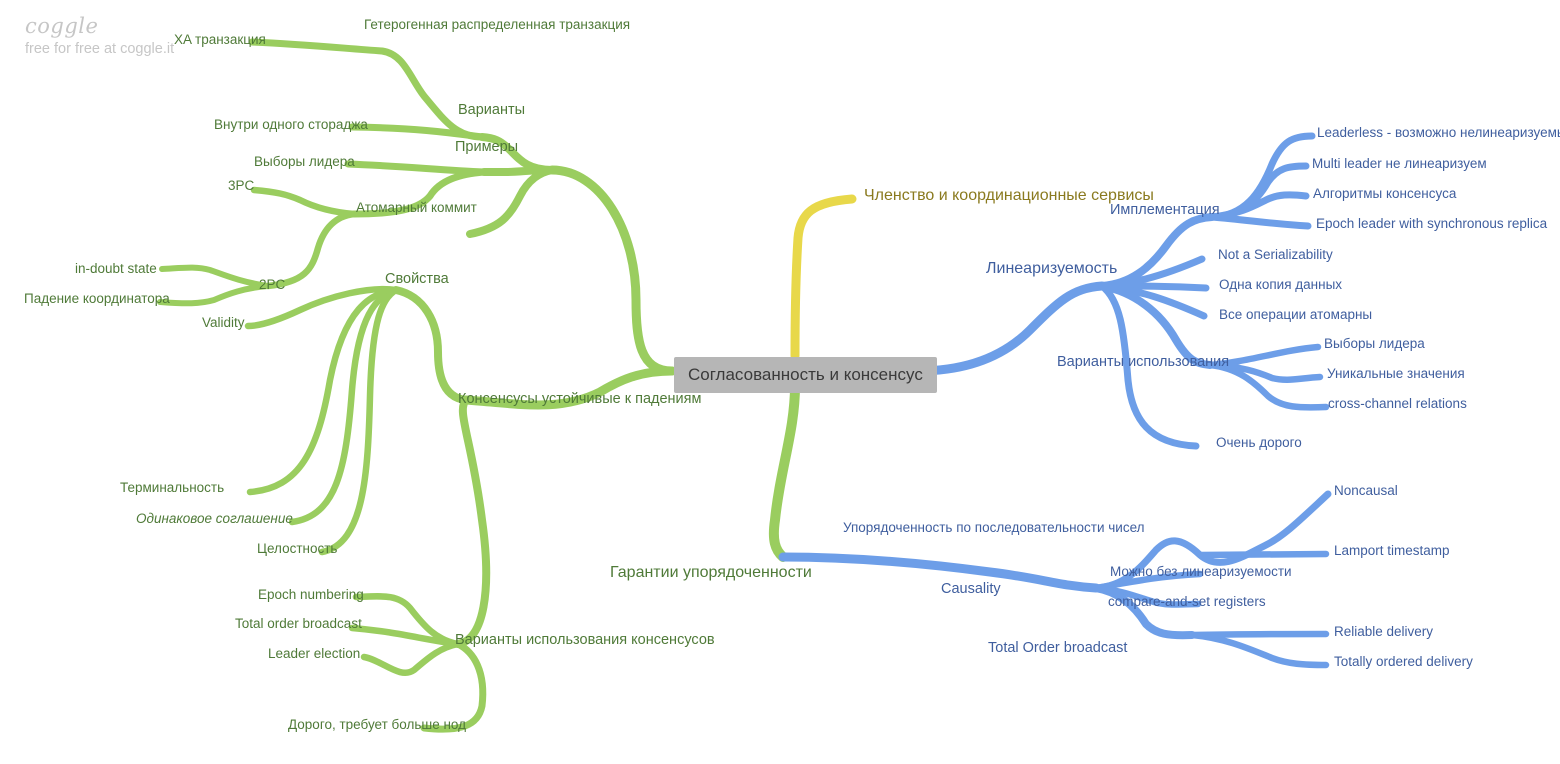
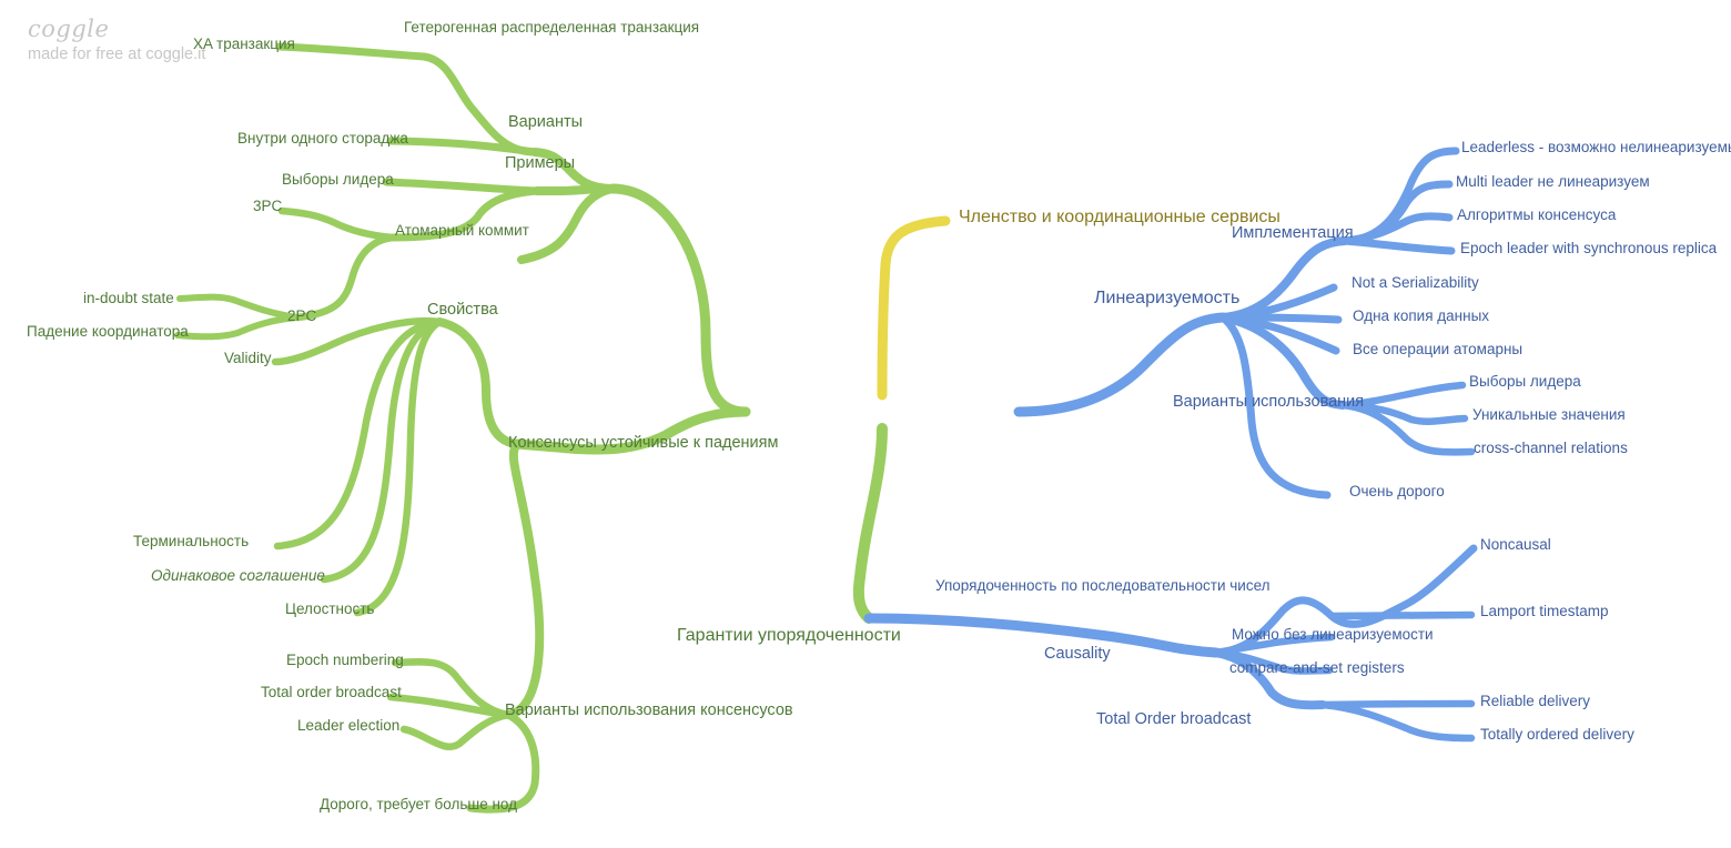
  coggle
- free for free at coggle.it
+ made for free at coggle.it
- Согласованность и консенсус
  XA транзакция
  Гетерогенная распределенная транзакция
  Внутри одного стораджа
  Варианты
  Примеры
  Выборы лидера
  3PC
  Атомарный коммит
  in-doubt state
  Падение координатора
  2PC
  Свойства
  Validity
  Консенсусы устойчивые к падениям
  Терминальность
  Одинаковое соглашение
  Целостность
  Epoch numbering
  Total order broadcast
  Leader election
  Варианты использования консенсусов
  Дорого, требует больше нод
  Гарантии упорядоченности
  Членство и координационные сервисы
  Линеаризуемость
  Имплементация
  Leaderless - возможно нелинеаризуем
  Multi leader не линеаризуем
  Алгоритмы консенсуса
  Epoch leader with synchronous replica
  Not a Serializability
  Одна копия данных
  Все операции атомарны
  Варианты использования
  Выборы лидера
  Уникальные значения
  cross-channel relations
  Очень дорого
  Упорядоченность по последовательности чисел
  Causality
  Noncausal
  Lamport timestamp
  Можно без линеаризуемости
  compare-and-set registers
  Total Order broadcast
  Reliable delivery
  Totally ordered delivery
